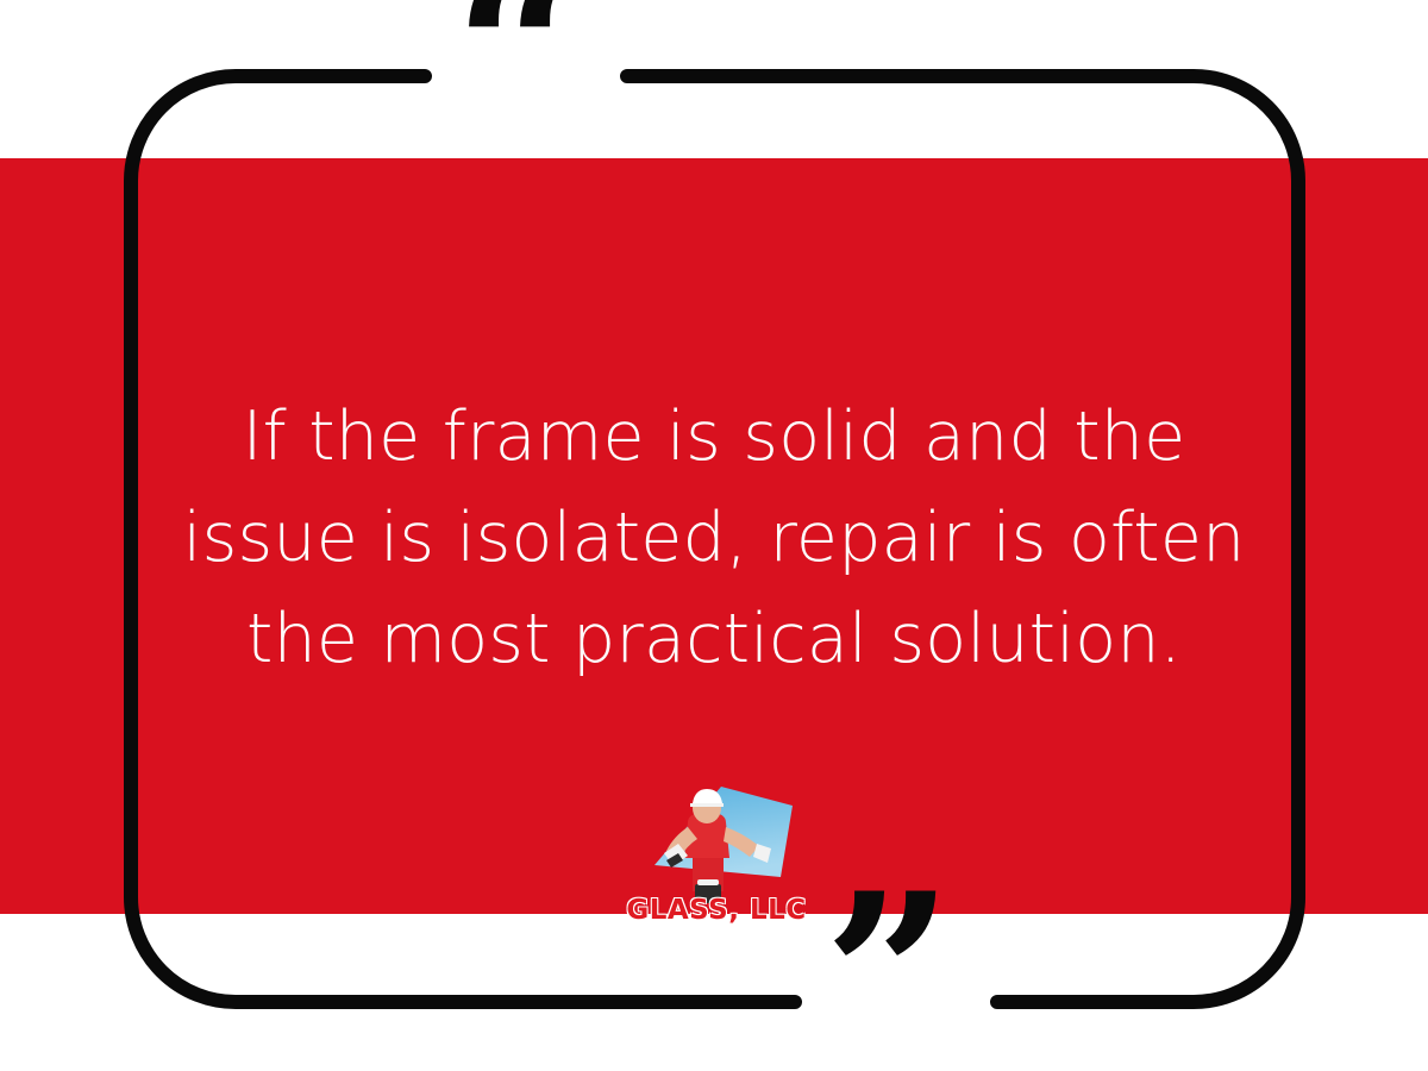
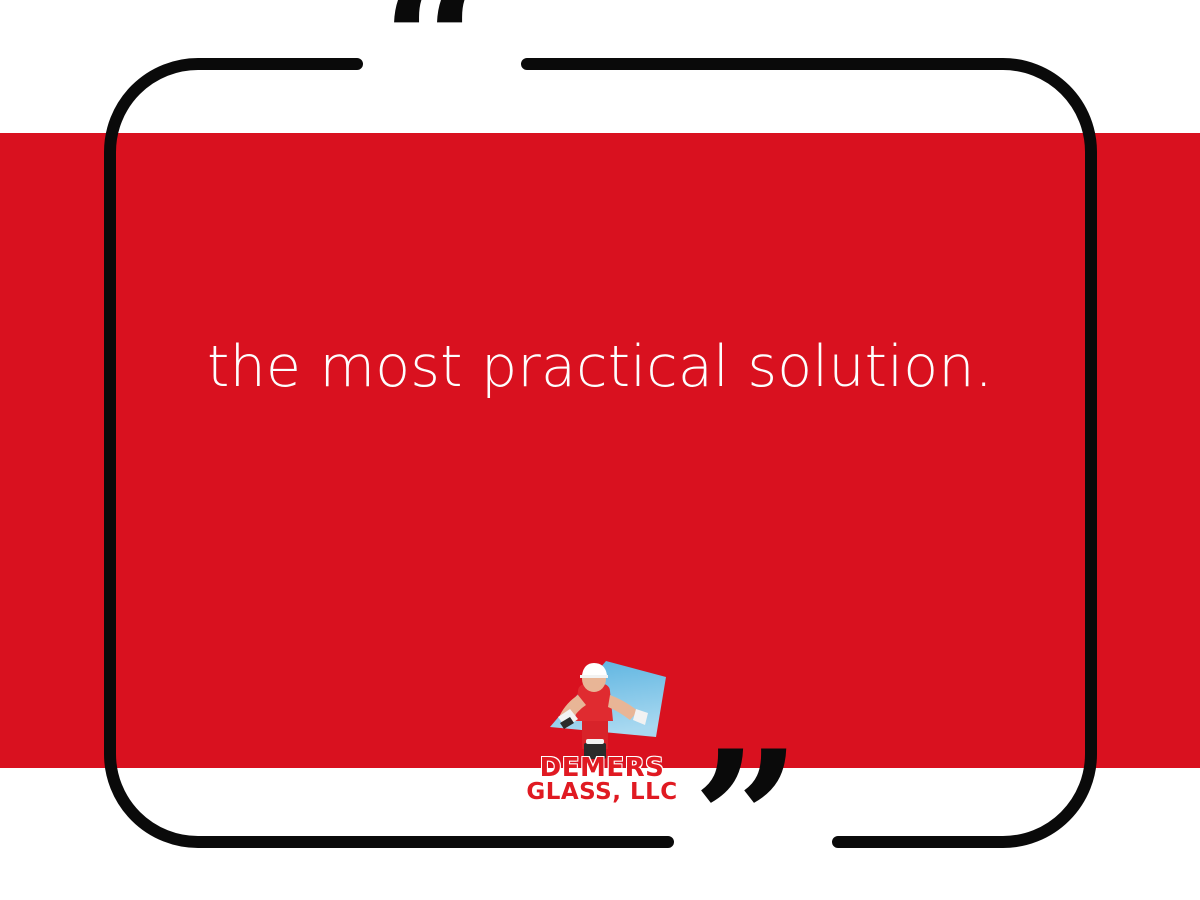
  “
- If the frame is solid and the
- issue is isolated, repair is often
  the most practical solution.
  ”
+ DEMERS
  GLASS, LLC
